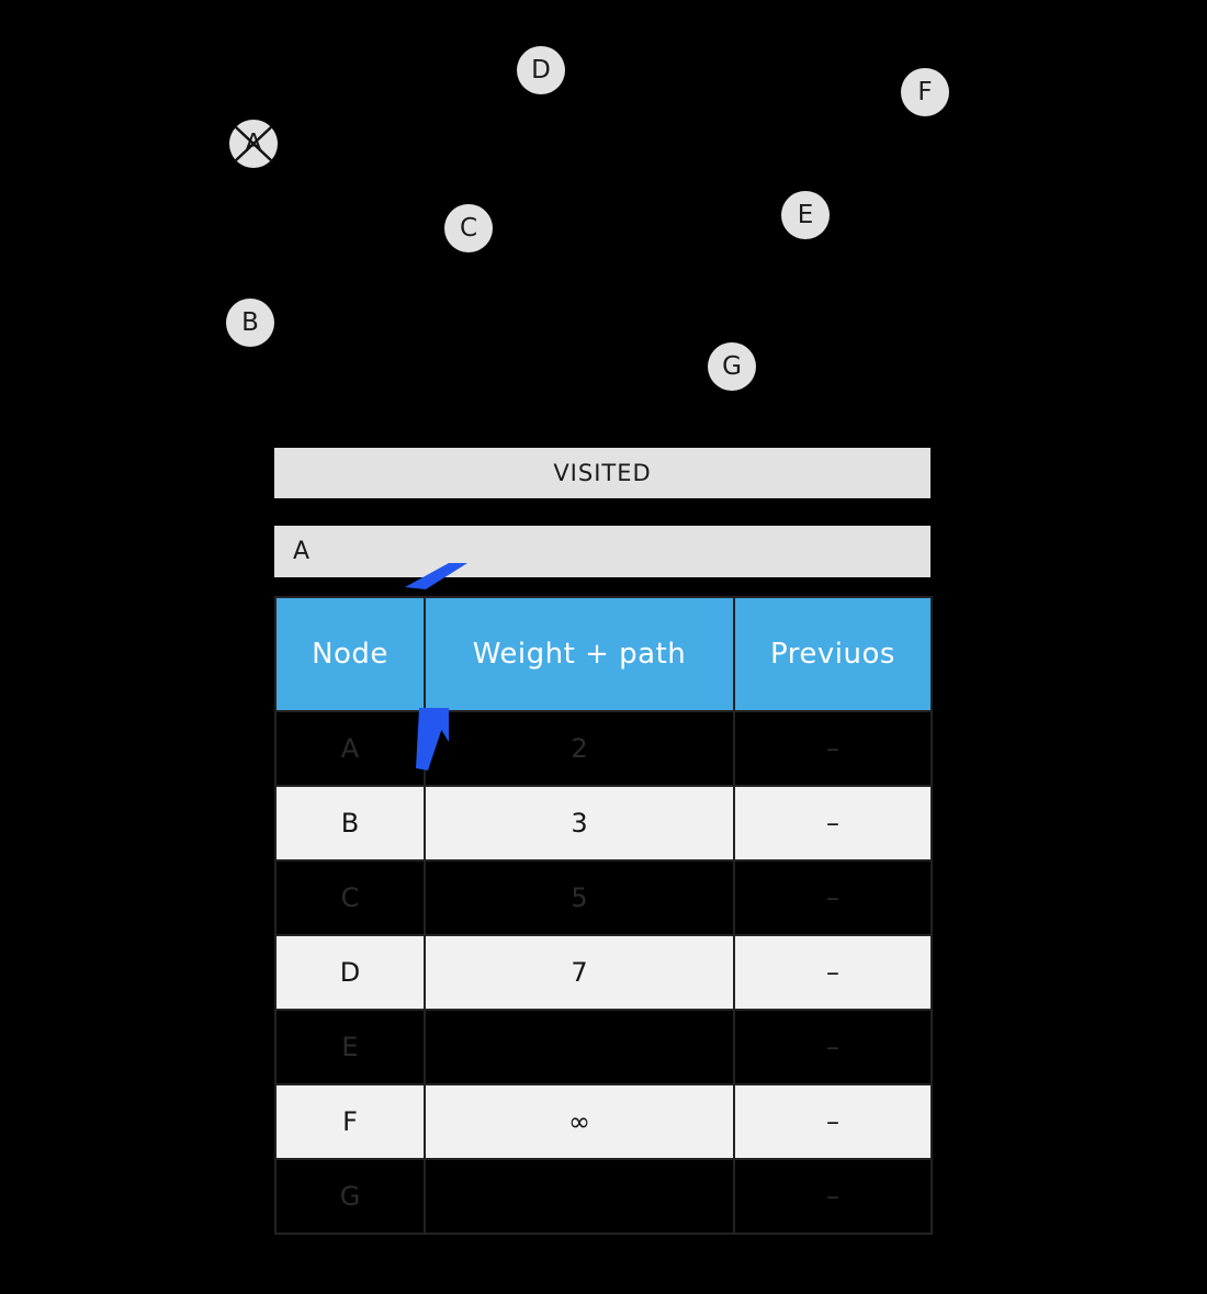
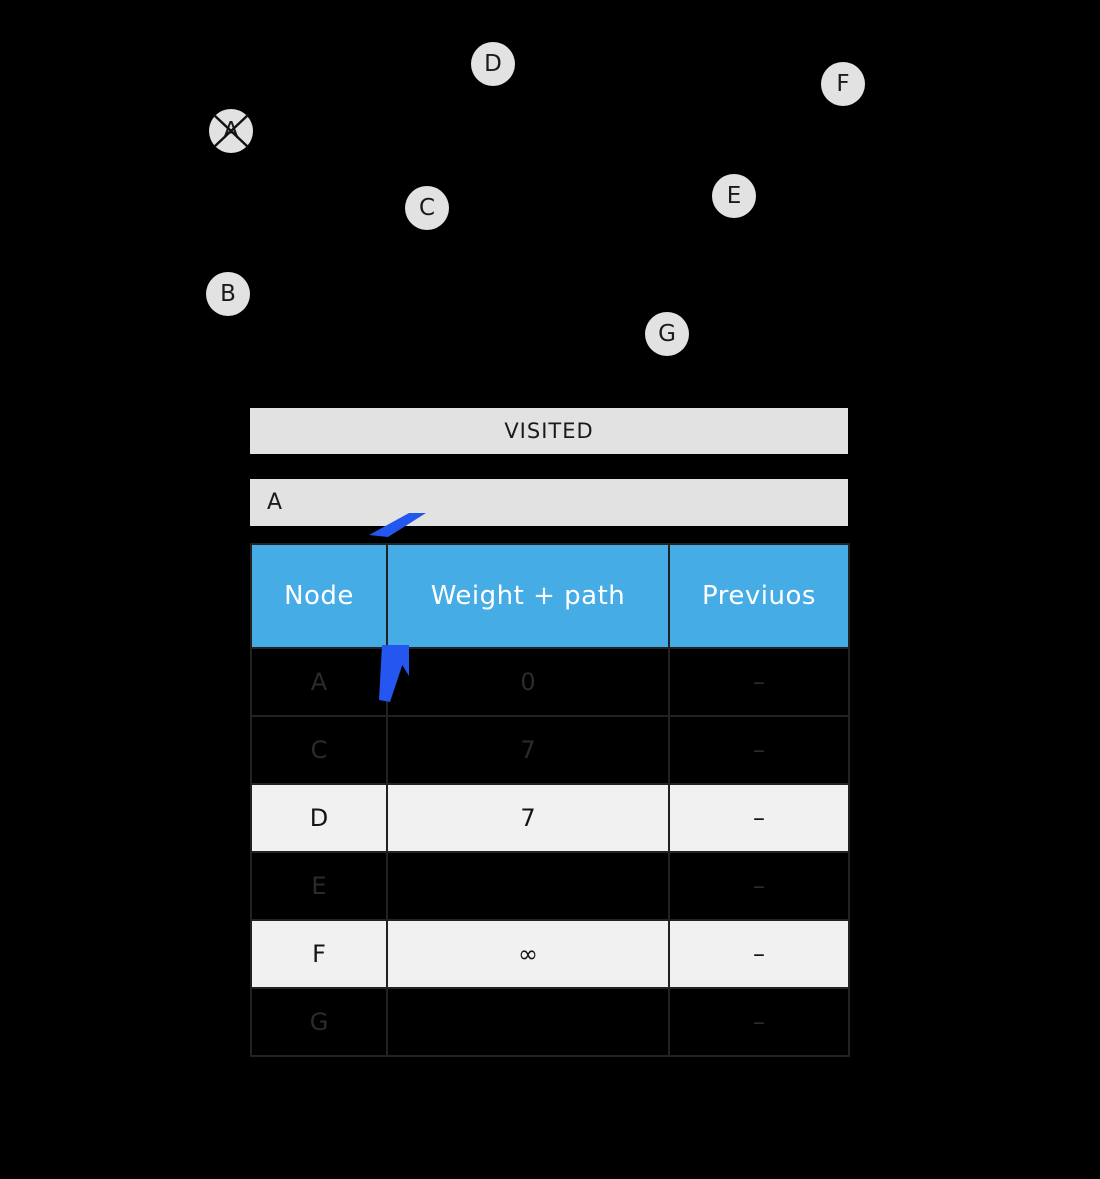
  B
  C
  D
  E
  F
  G
  VISITED
  A
  Node	Weight + path	Previuos
- A	2	–
+ A	0	–
- B	3	–
- C	5	–
+ C	7	–
  D	7	–
  E		–
  F	∞	–
  G		–
